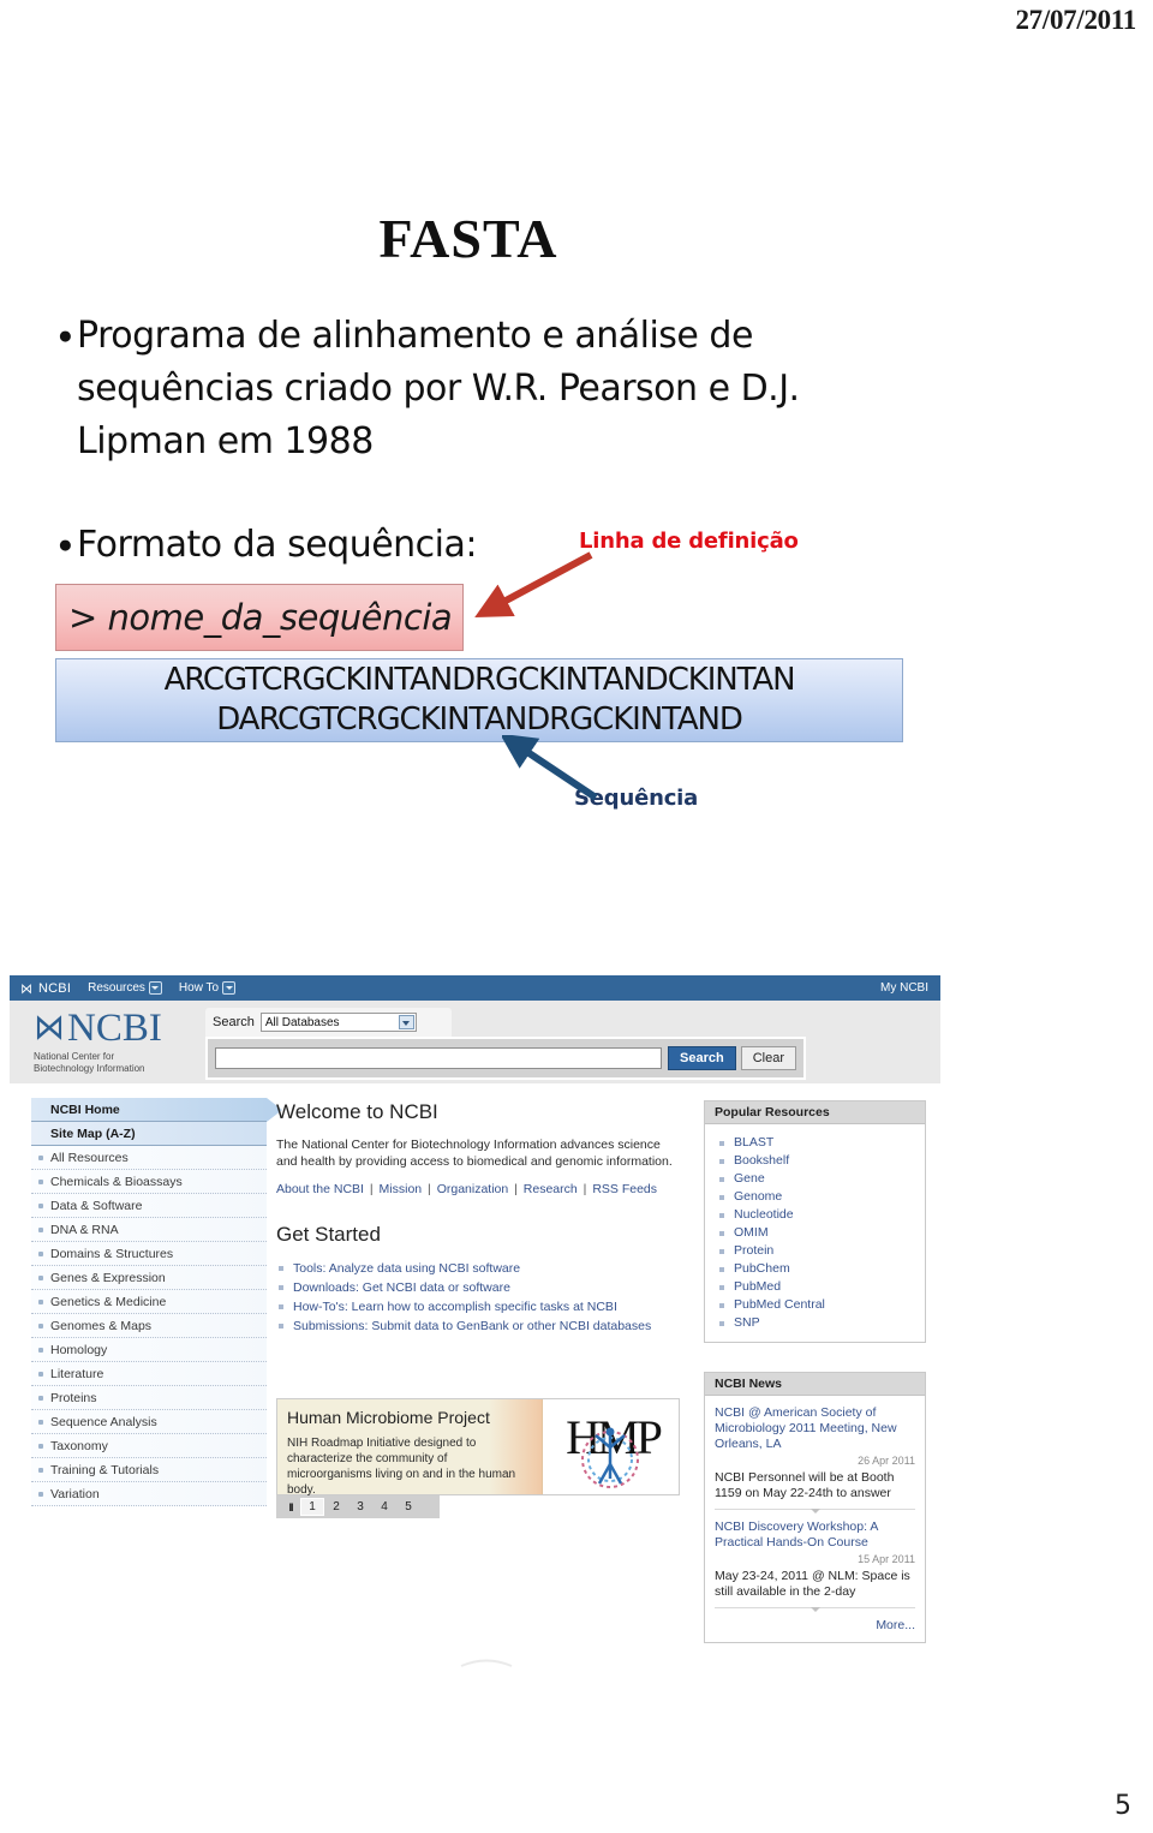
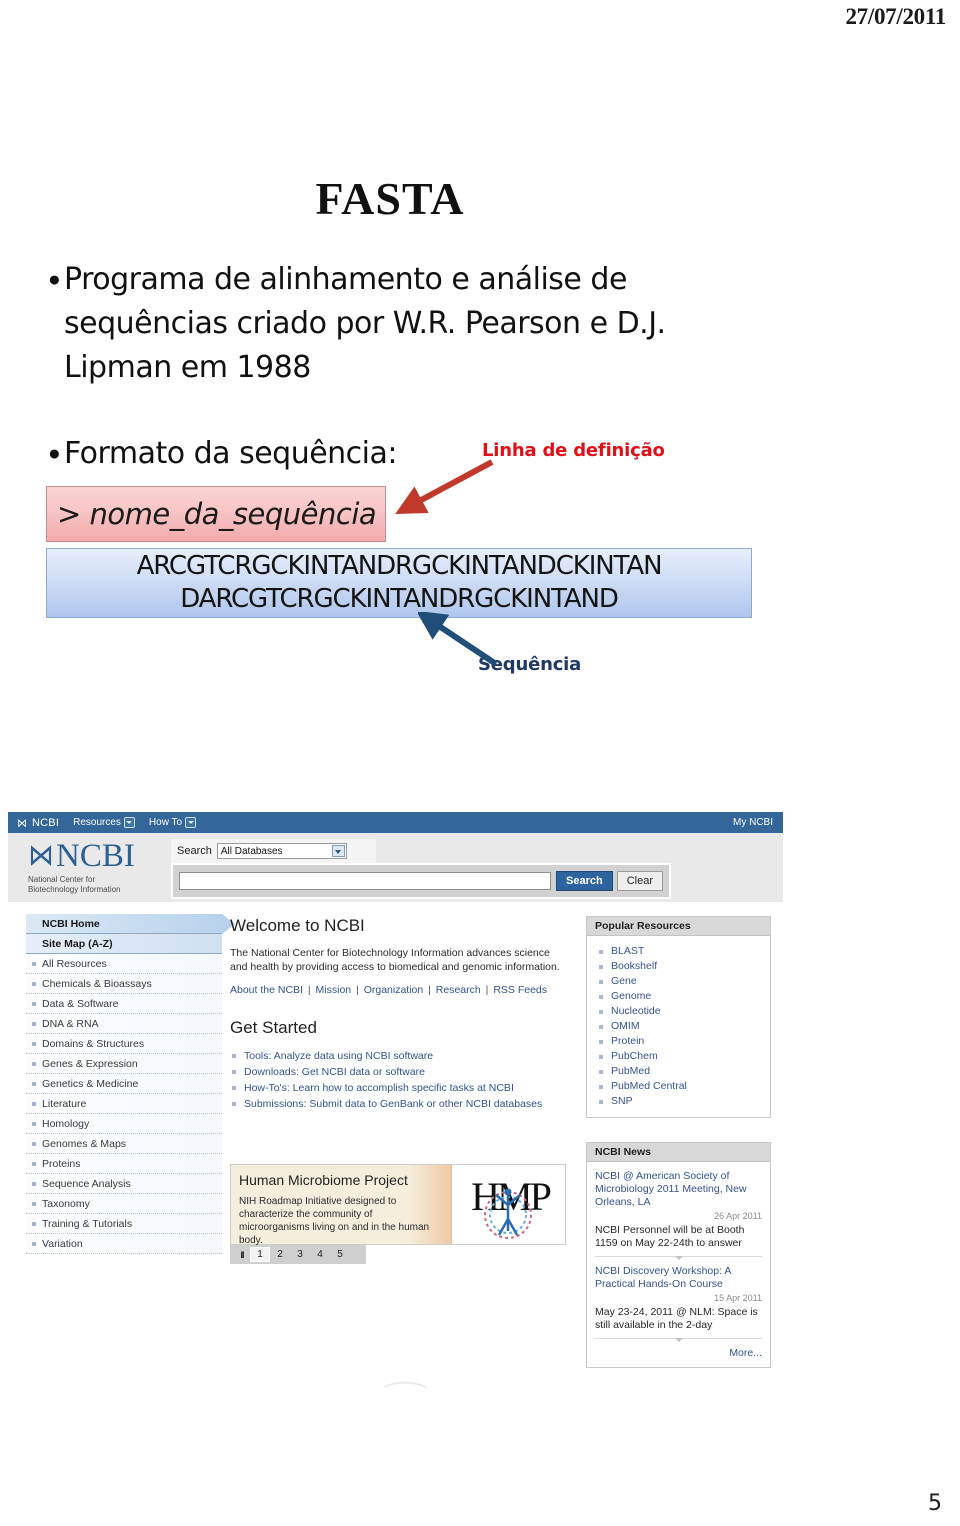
  27/07/2011
  FASTA
  ●
  Programa de alinhamento e análise de sequências criado por W.R. Pearson e D.J. Lipman em 1988
  ●
  Formato da sequência:
  > nome_da_sequência
  ARCGTCRGCKINTANDRGCKINTANDCKINTAN
  DARCGTCRGCKINTANDRGCKINTAND
  Linha de definição
  Sequência
  ⋈
  NCBI
  Resources
  How To
  My NCBI
  ⋈NCBI
  National Center for
  Biotechnology Information
  Search
  All Databases
  Search
  Clear
  NCBI Home
  Site Map (A-Z)
  All Resources
  Chemicals & Bioassays
  Data & Software
  DNA & RNA
  Domains & Structures
  Genes & Expression
  Genetics & Medicine
- Genomes & Maps
+ Literature
  Homology
- Literature
+ Genomes & Maps
  Proteins
  Sequence Analysis
  Taxonomy
  Training & Tutorials
  Variation
  Welcome to NCBI
  The National Center for Biotechnology Information advances science and health by providing access to biomedical and genomic information.
  About the NCBI | Mission | Organization | Research | RSS Feeds
  Get Started
  Tools: Analyze data using NCBI software
  Downloads: Get NCBI data or software
  How-To's: Learn how to accomplish specific tasks at NCBI
  Submissions: Submit data to GenBank or other NCBI databases
  Popular Resources
  BLAST
  Bookshelf
  Gene
  Genome
  Nucleotide
  OMIM
  Protein
  PubChem
  PubMed
  PubMed Central
  SNP
  NCBI News
  NCBI @ American Society of Microbiology 2011 Meeting, New Orleans, LA
  26 Apr 2011
  NCBI Personnel will be at Booth 1159 on May 22-24th to answer
  NCBI Discovery Workshop: A Practical Hands-On Course
  15 Apr 2011
  May 23-24, 2011 @ NLM: Space is still available in the 2-day
  More...
  Human Microbiome Project
  NIH Roadmap Initiative designed to characterize the community of microorganisms living on and in the human body.
  HMP
  II
  1
  2
  3
  4
  5
  5
